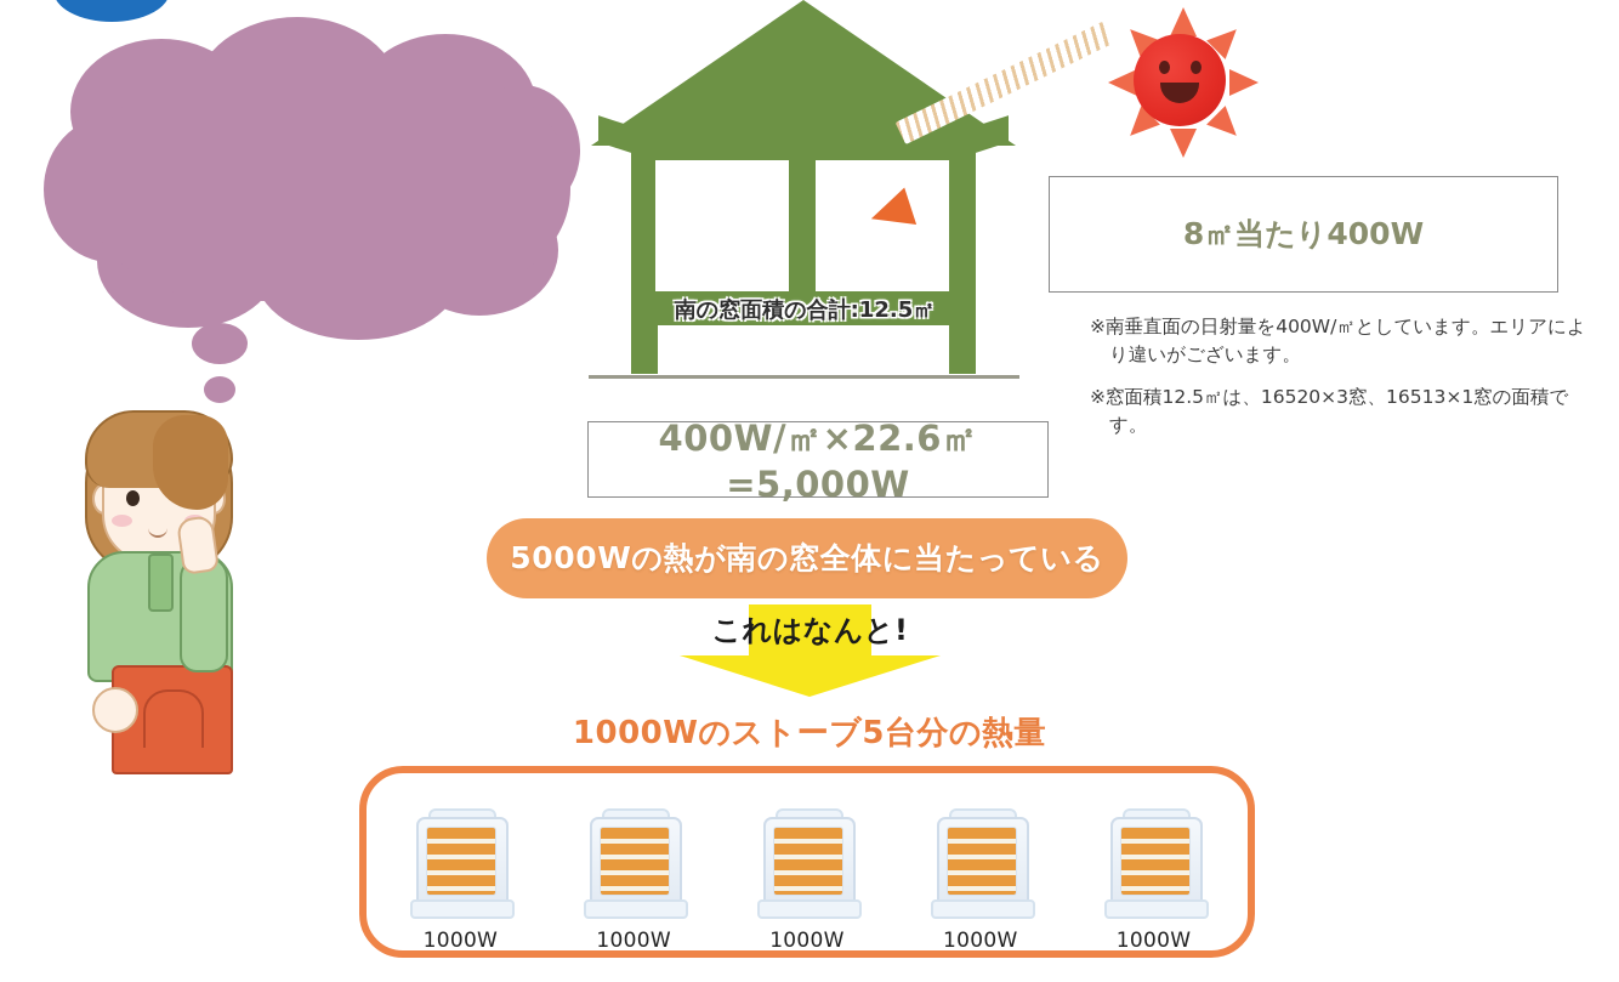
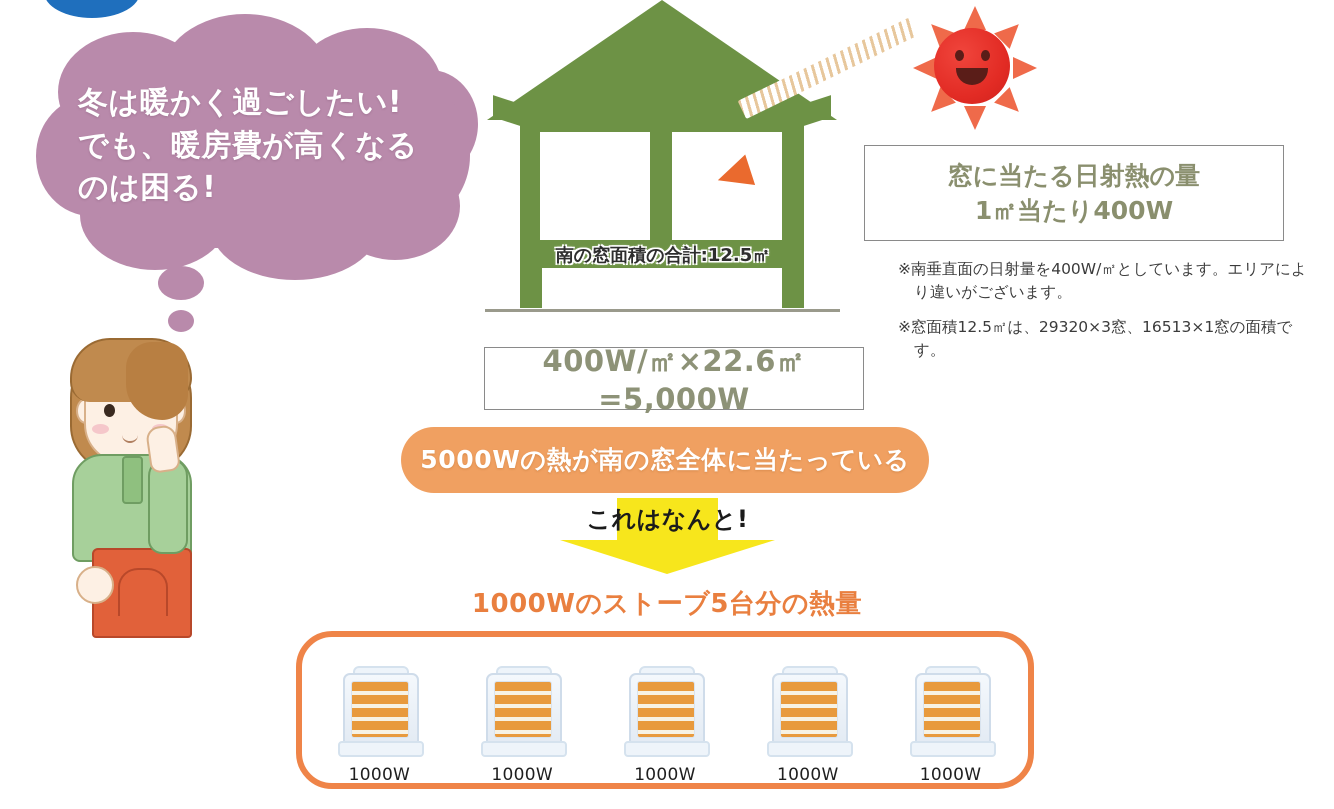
+ 冬は暖かく過ごしたい!
+ でも、暖房費が高くなる
+ のは困る!
  南の窓面積の合計:12.5㎡
+ 窓に当たる日射熱の量
- 8㎡当たり400W
+ 1㎡当たり400W
  ※南垂直面の日射量を400W/㎡としています。エリアにより違いがございます。
- ※窓面積12.5㎡は、16520×3窓、16513×1窓の面積です。
+ ※窓面積12.5㎡は、29320×3窓、16513×1窓の面積です。
  400W/㎡×22.6㎡=5,000W
  5000Wの熱が南の窓全体に当たっている
  これはなんと!
  1000Wのストーブ5台分の熱量
  1000W
  1000W
  1000W
  1000W
  1000W
